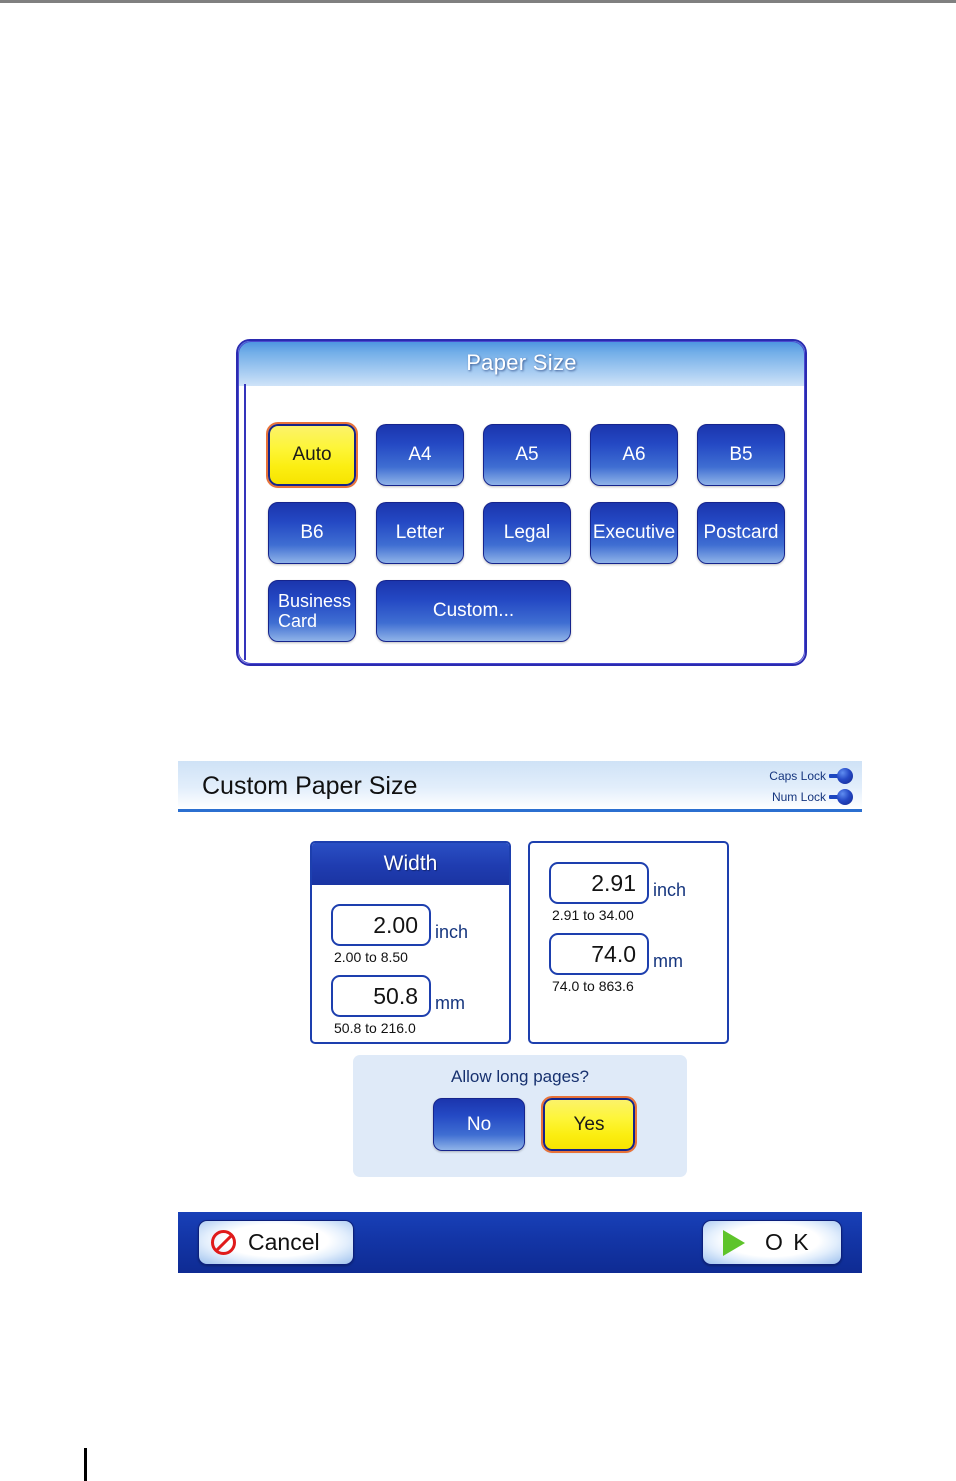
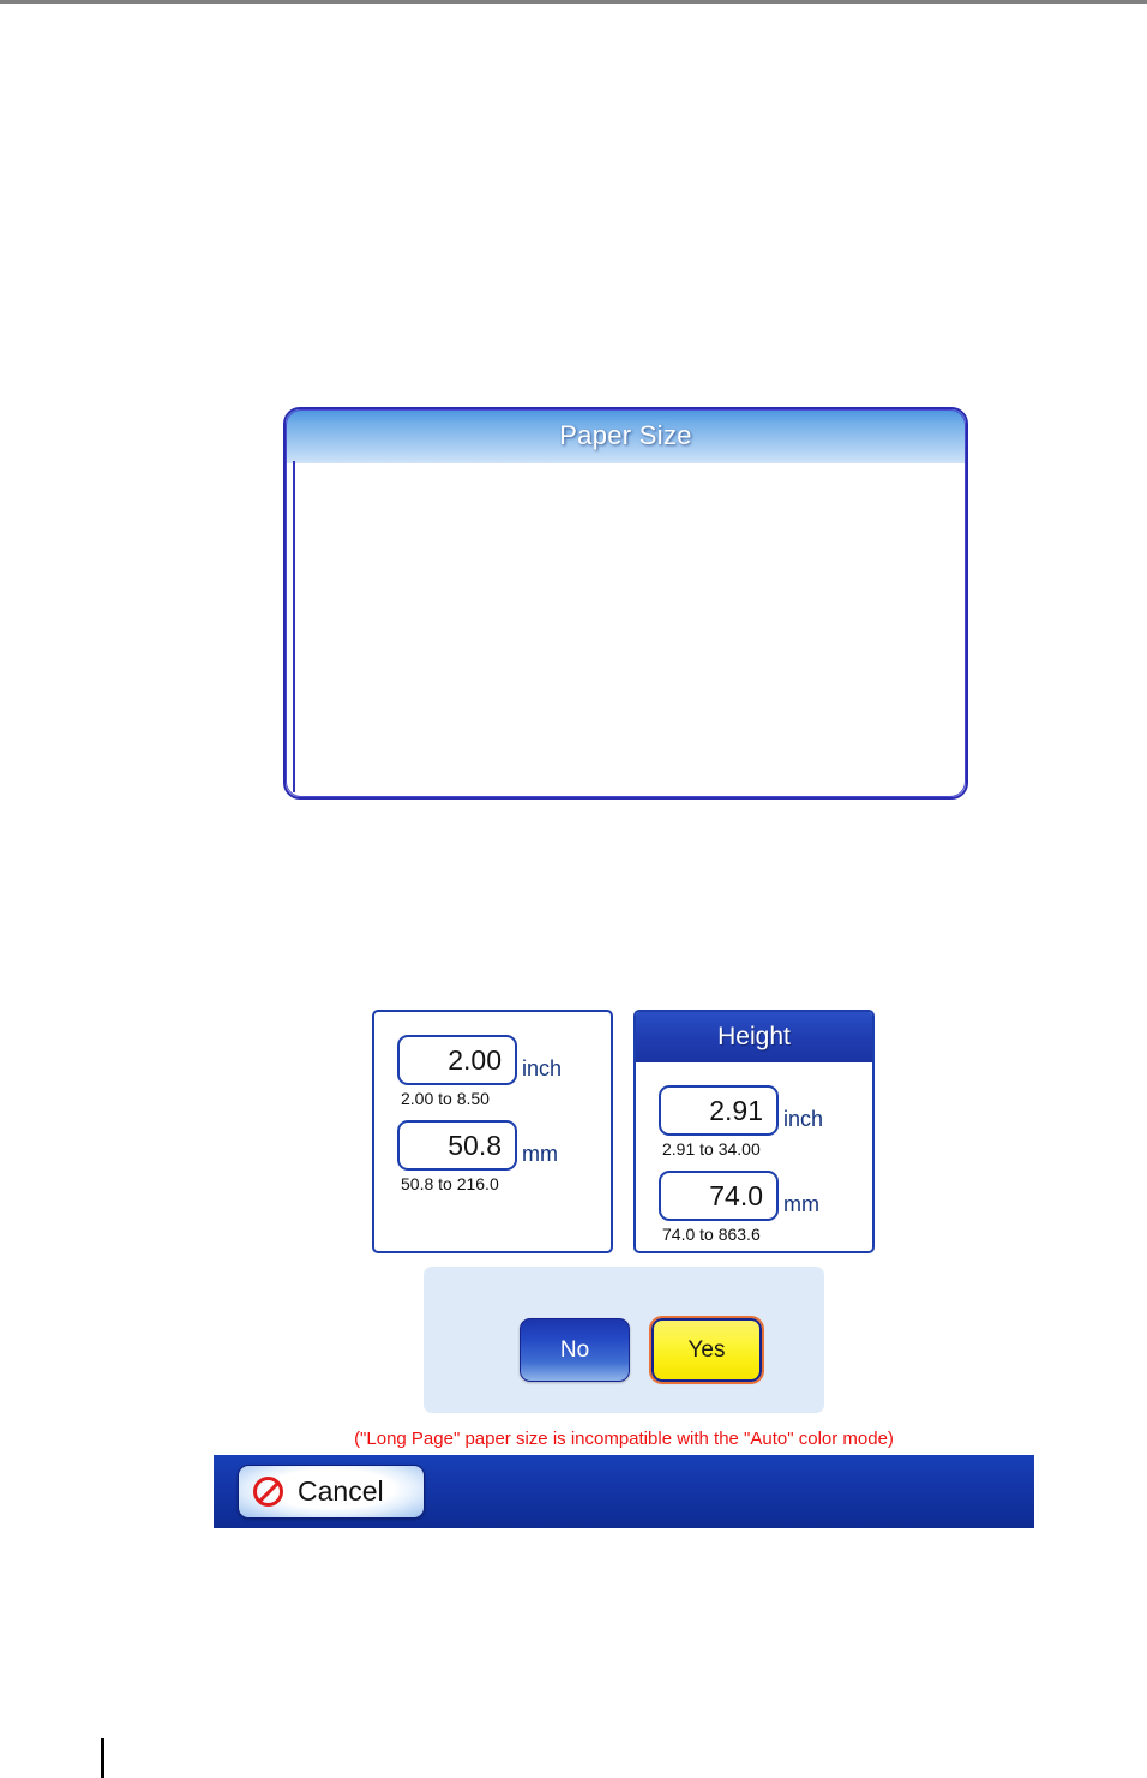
  Paper Size
- Auto
- A4
- A5
- A6
- B5
- B6
- Letter
- Legal
- Executive
- Postcard
- Business Card
- Custom...
- Custom Paper Size
- Caps Lock
- Num Lock
- Width
  2.00
  inch
  2.00 to 8.50
  50.8
  mm
  50.8 to 216.0
+ Height
  2.91
  inch
  2.91 to 34.00
  74.0
  mm
  74.0 to 863.6
- Allow long pages?
  No
  Yes
+ ("Long Page" paper size is incompatible with the "Auto" color mode)
  Cancel
- O K
